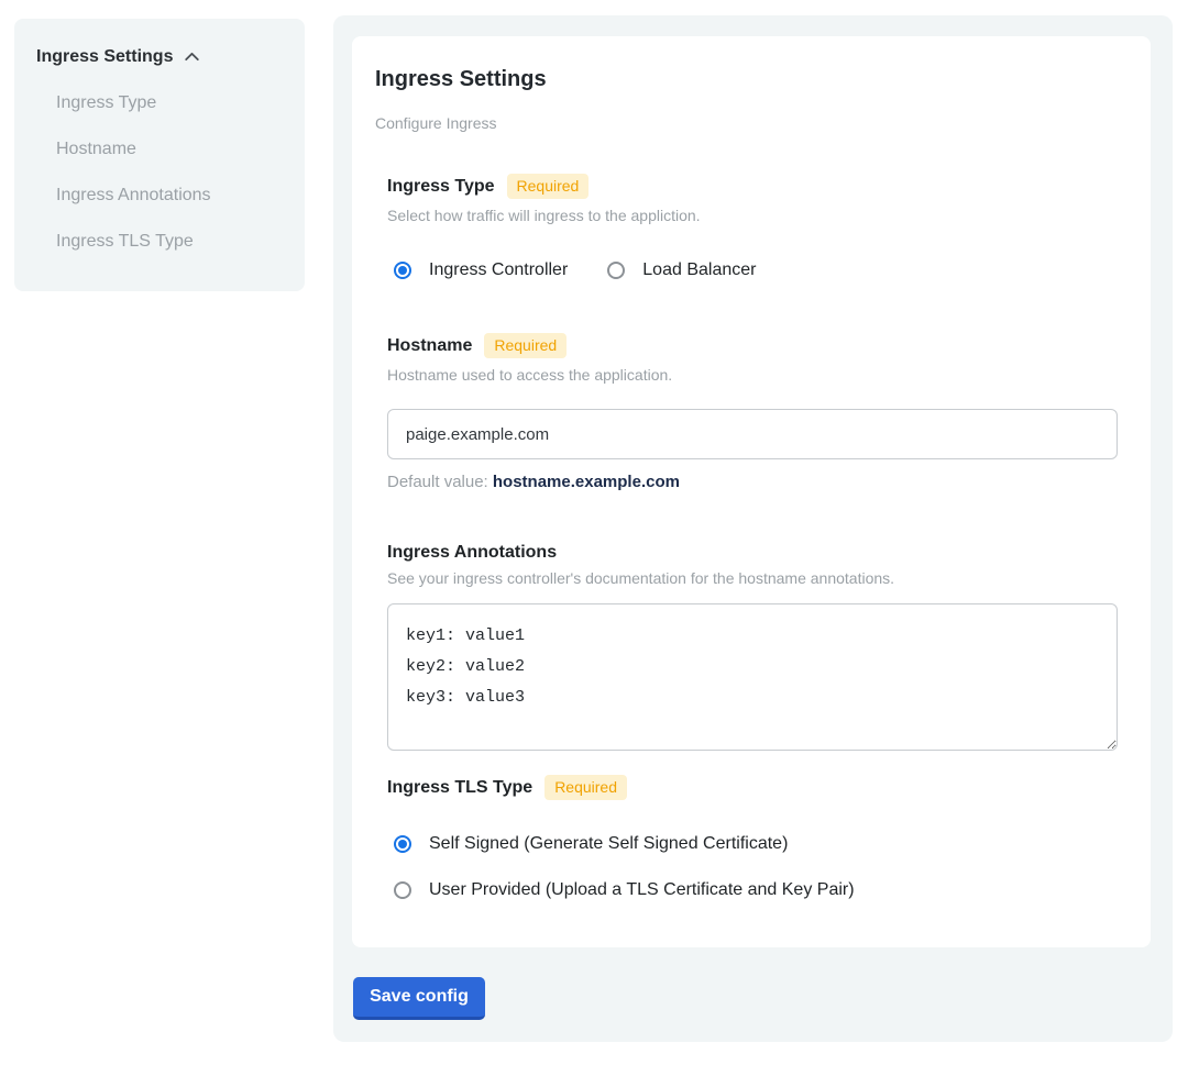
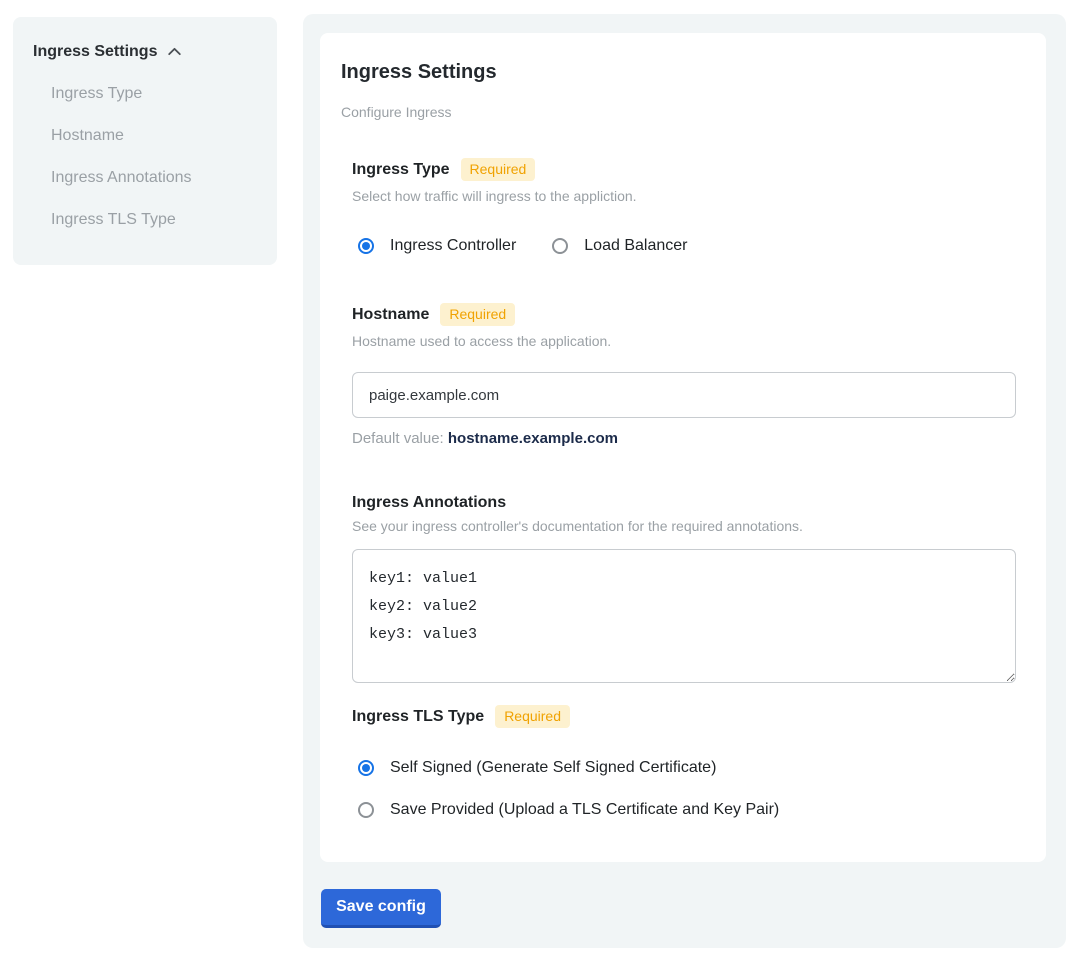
  Ingress Settings
  Ingress Type
  Hostname
  Ingress Annotations
  Ingress TLS Type
  Ingress Settings
  Configure Ingress
  Ingress Type
  Required
  Select how traffic will ingress to the appliction.
  Ingress Controller
  Load Balancer
  Hostname
  Required
  Hostname used to access the application.
  paige.example.com
  Default value: hostname.example.com
  Ingress Annotations
- See your ingress controller's documentation for the hostname annotations.
+ See your ingress controller's documentation for the required annotations.
  key1: value1
  key2: value2
  key3: value3
  Ingress TLS Type
  Required
  Self Signed (Generate Self Signed Certificate)
- User Provided (Upload a TLS Certificate and Key Pair)
+ Save Provided (Upload a TLS Certificate and Key Pair)
  Save config
